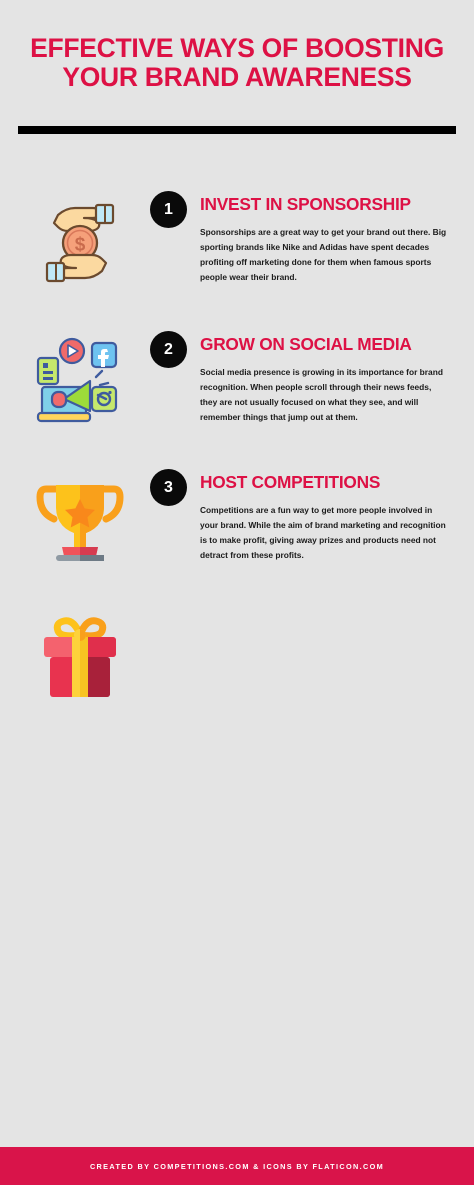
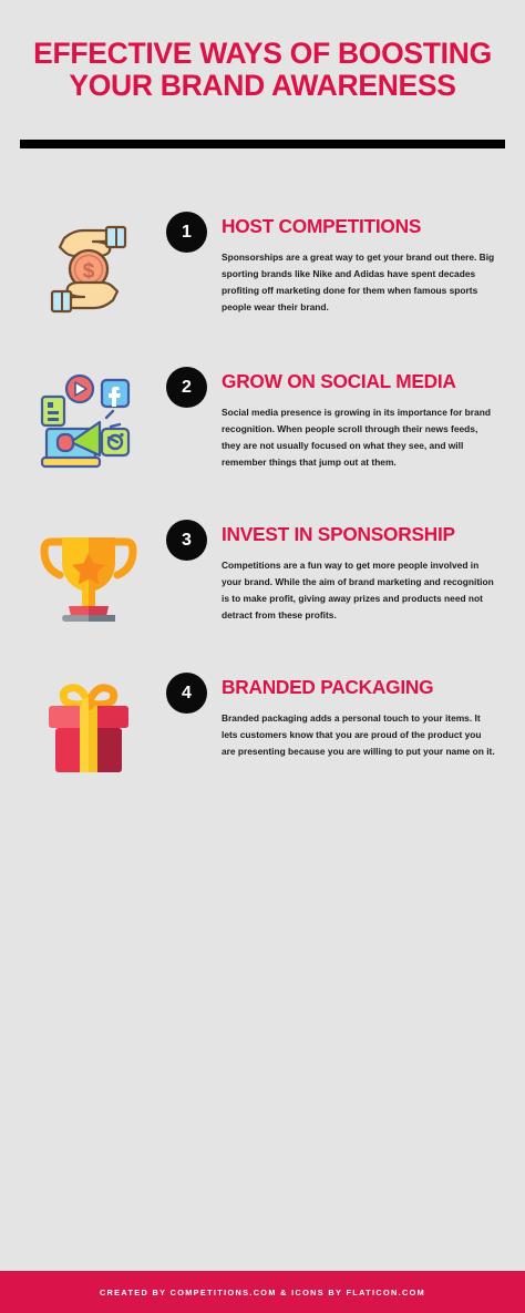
  EFFECTIVE WAYS OF BOOSTING YOUR BRAND AWARENESS
  $
  1
- INVEST IN SPONSORSHIP
+ HOST COMPETITIONS
  Sponsorships are a great way to get your brand out there. Big sporting brands like Nike and Adidas have spent decades profiting off marketing done for them when famous sports people wear their brand.
  2
  GROW ON SOCIAL MEDIA
  Social media presence is growing in its importance for brand recognition. When people scroll through their news feeds, they are not usually focused on what they see, and will remember things that jump out at them.
  3
- HOST COMPETITIONS
+ INVEST IN SPONSORSHIP
  Competitions are a fun way to get more people involved in your brand. While the aim of brand marketing and recognition is to make profit, giving away prizes and products need not detract from these profits.
+ 4
+ BRANDED PACKAGING
+ Branded packaging adds a personal touch to your items. It lets customers know that you are proud of the product you are presenting because you are willing to put your name on it.
  CREATED BY COMPETITIONS.COM & ICONS BY FLATICON.COM
